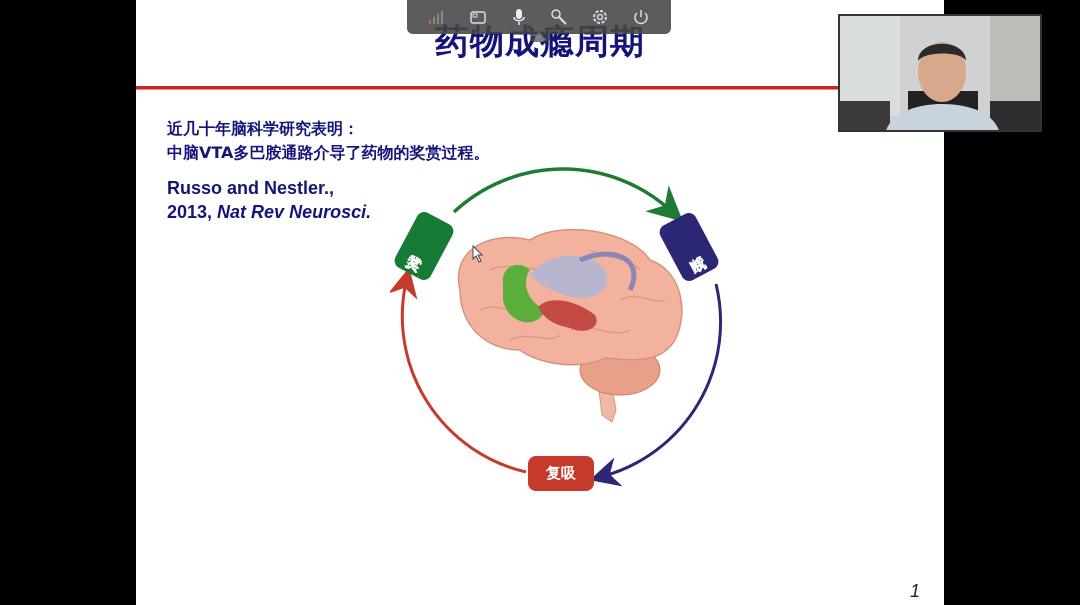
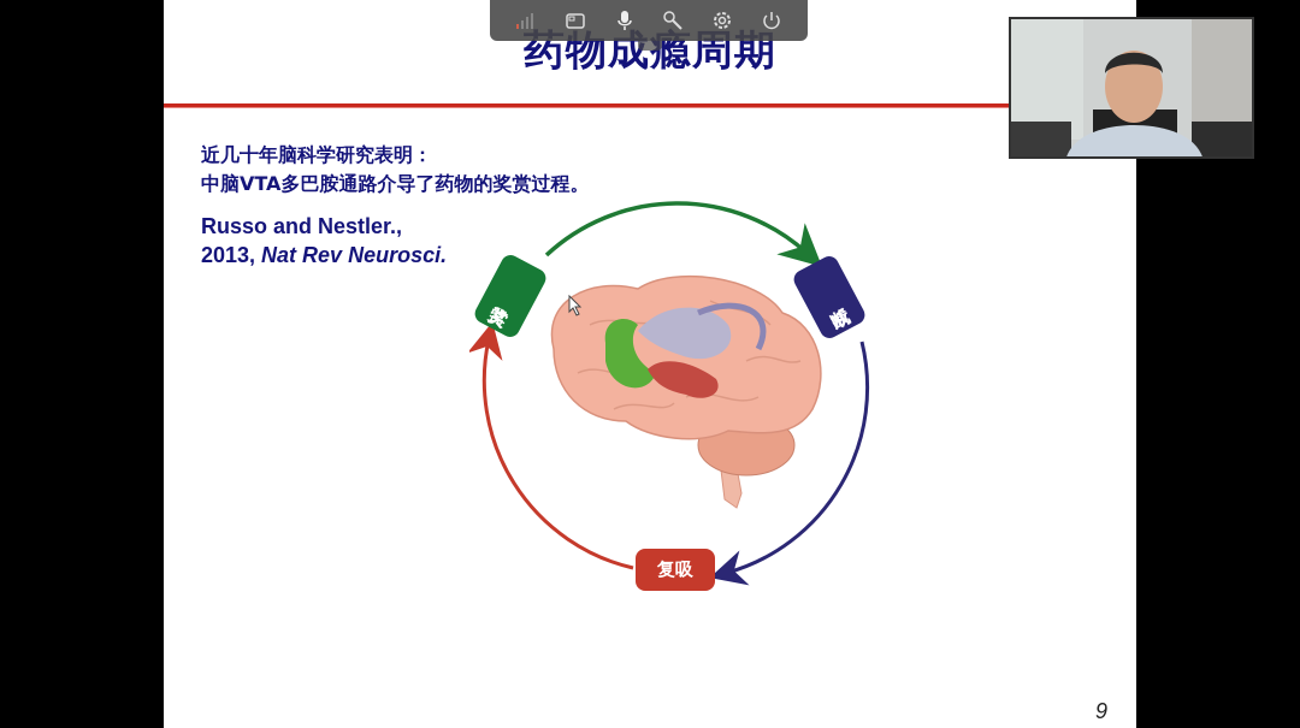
  药物成瘾周期
  近几十年脑科学研究表明：
  中脑VTA多巴胺通路介导了药物的奖赏过程。
  Russo and Nestler.,
  2013, Nat Rev Neurosci.
  复吸
- 1
+ 9
